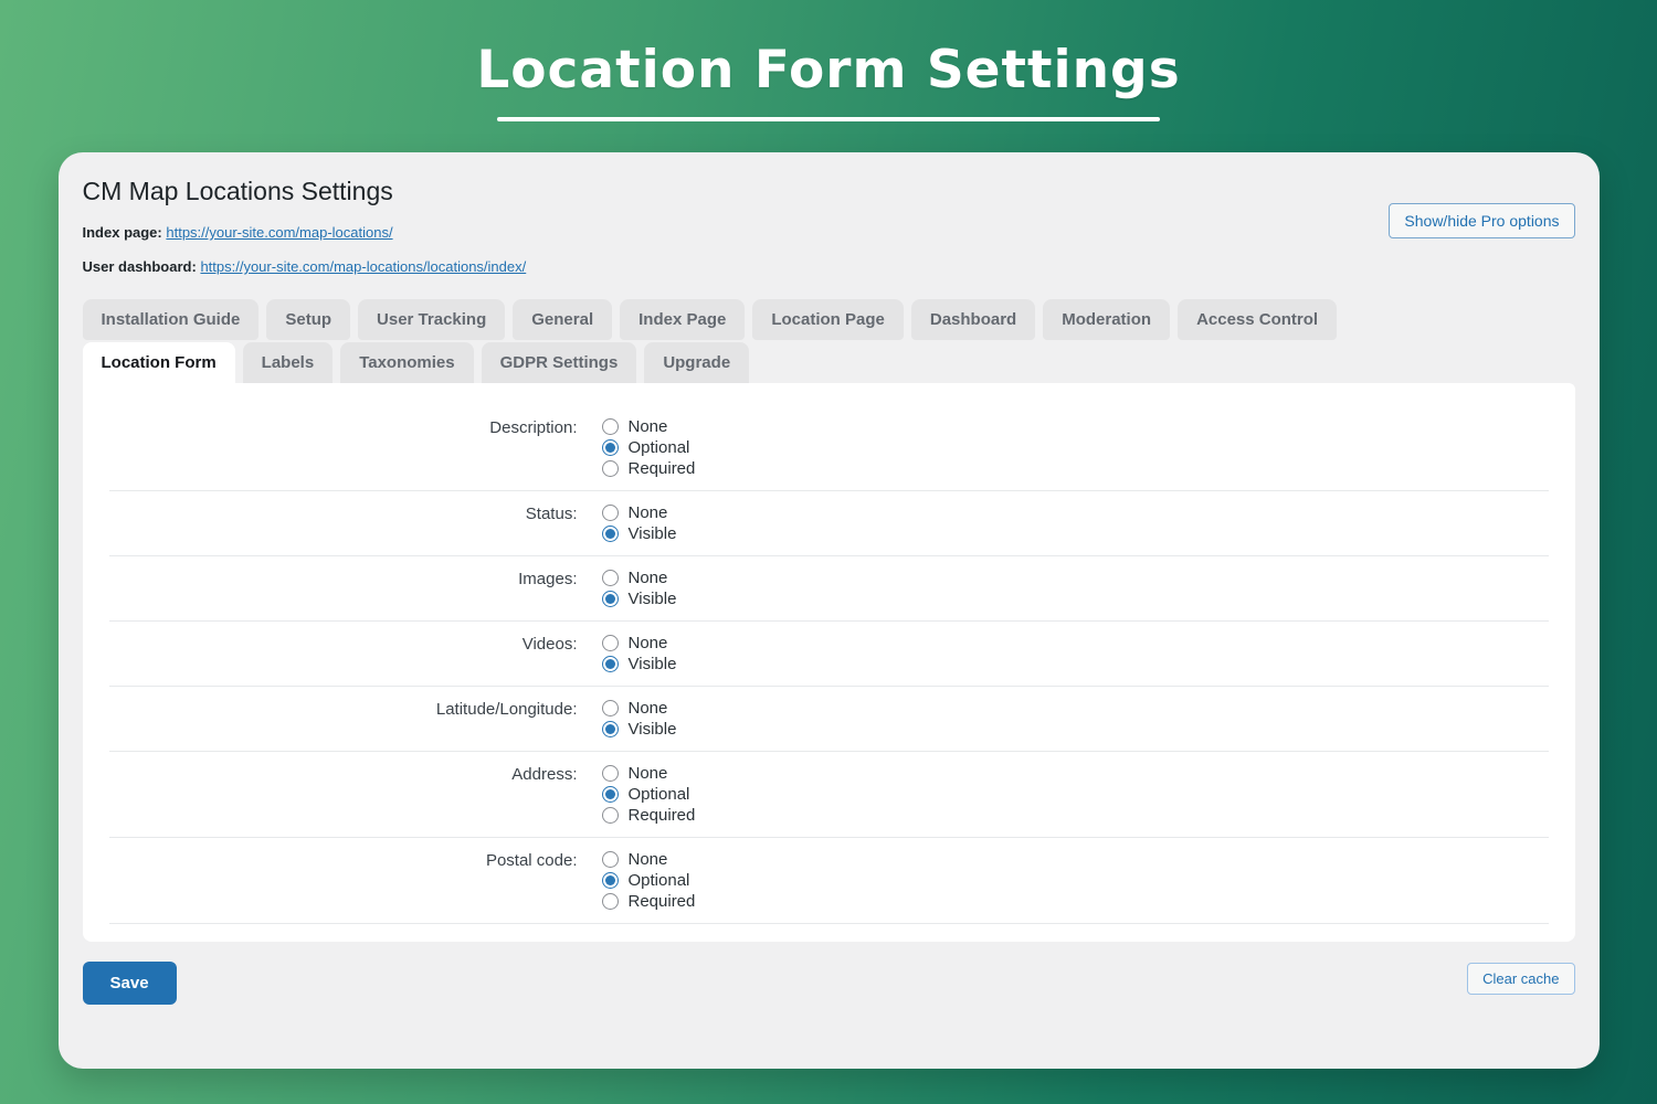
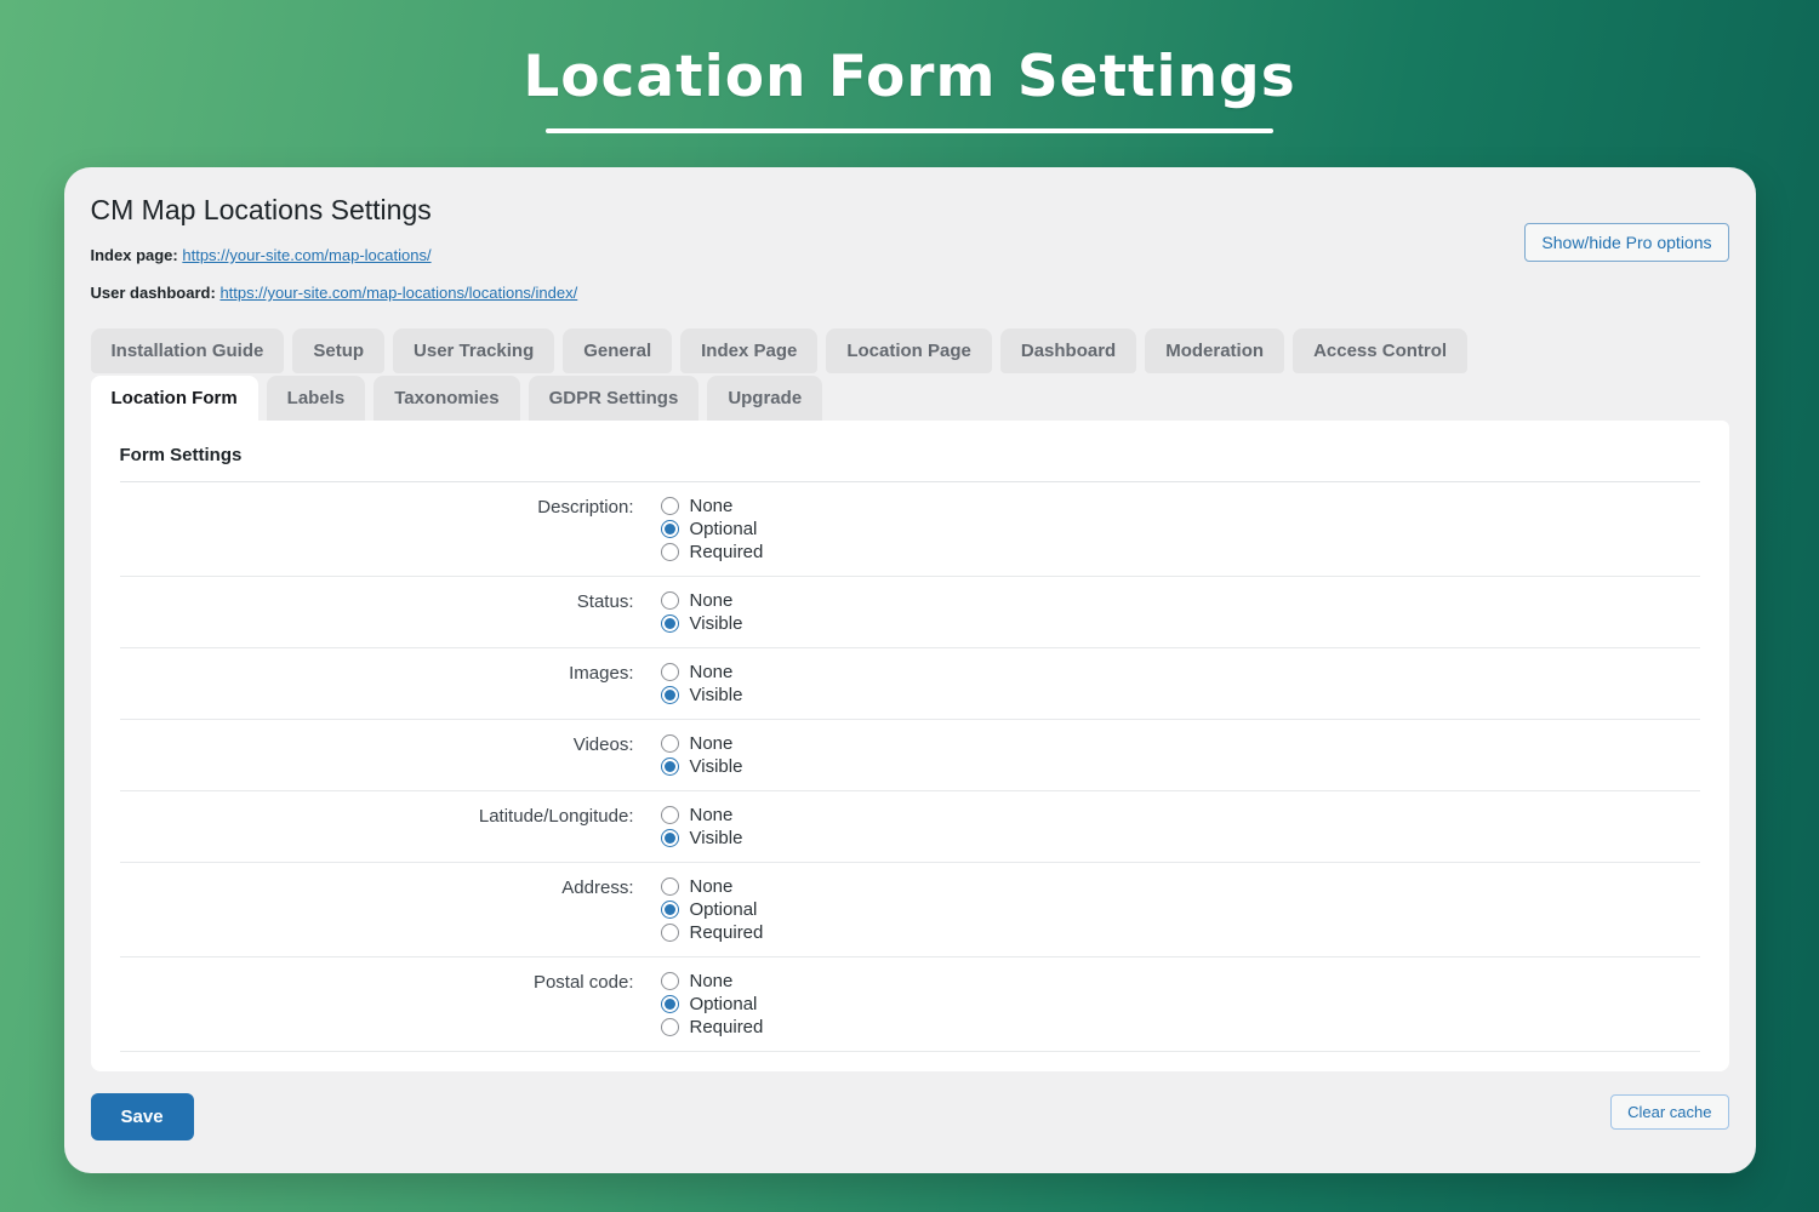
  Location Form Settings
  CM Map Locations Settings
  Show/hide Pro options
  Index page: https://your-site.com/map-locations/
  User dashboard: https://your-site.com/map-locations/locations/index/
  Installation Guide
  Setup
  User Tracking
  General
  Index Page
  Location Page
  Dashboard
  Moderation
  Access Control
  Location Form
  Labels
  Taxonomies
  GDPR Settings
  Upgrade
+ Form Settings
  Description:
  None
  Optional
  Required
  Status:
  None
  Visible
  Images:
  None
  Visible
  Videos:
  None
  Visible
  Latitude/Longitude:
  None
  Visible
  Address:
  None
  Optional
  Required
  Postal code:
  None
  Optional
  Required
  Save
  Clear cache
